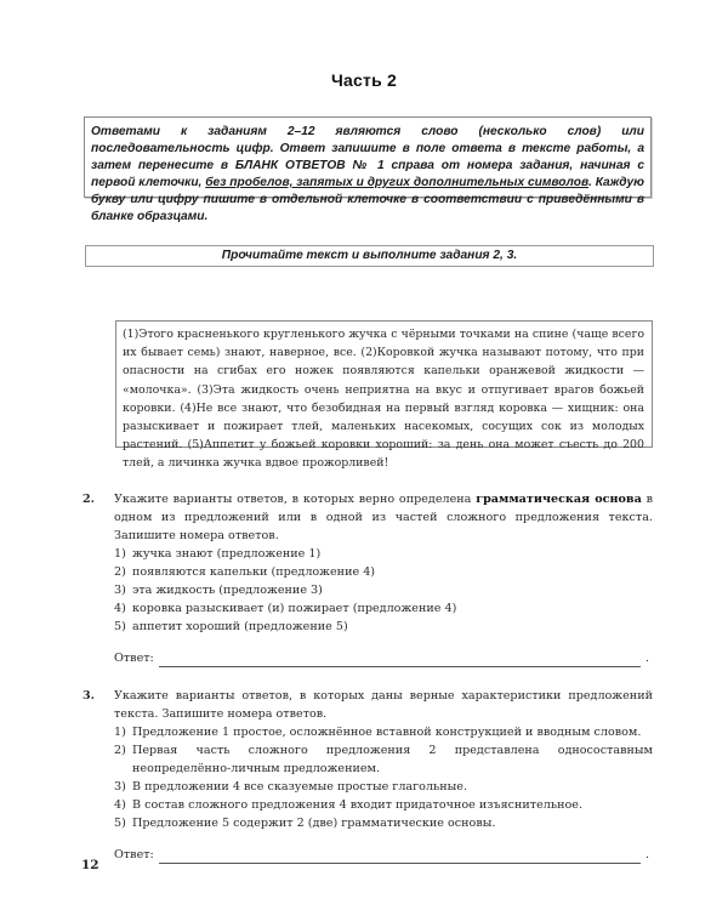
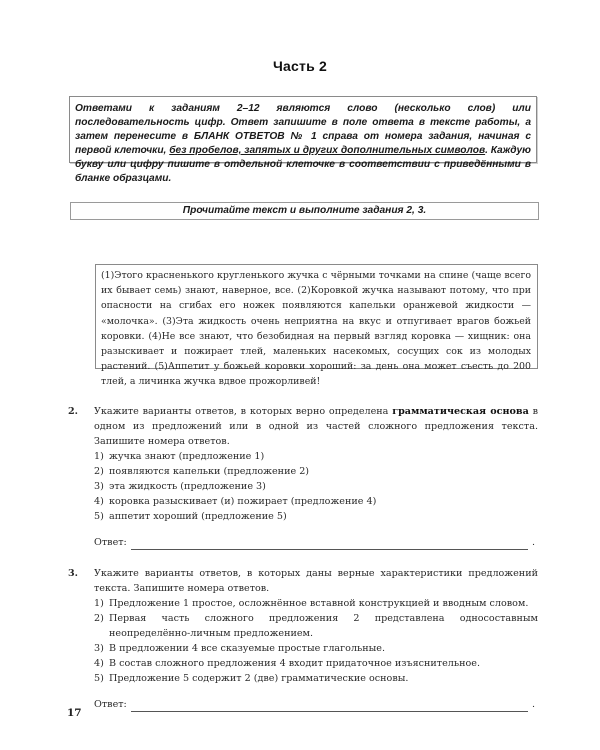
  Часть 2
  Ответами к заданиям 2–12 являются слово (несколько слов) или последовательность цифр. Ответ запишите в поле ответа в тексте работы, а затем перенесите в БЛАНК ОТВЕТОВ № 1 справа от номера задания, начиная с первой клеточки, без пробелов, запятых и других дополнительных символов. Каждую букву или цифру пишите в отдельной клеточке в соответствии с приведёнными в бланке образцами.
  Прочитайте текст и выполните задания 2, 3.
  (1)Этого красненького кругленького жучка с чёрными точками на спине (чаще всего их бывает семь) знают, наверное, все. (2)Коровкой жучка называют потому, что при опасности на сгибах его ножек появляются капельки оранжевой жидкости — «молочка». (3)Эта жидкость очень неприятна на вкус и отпугивает врагов божьей коровки. (4)Не все знают, что безобидная на первый взгляд коровка — хищник: она разыскивает и пожирает тлей, маленьких насекомых, сосущих сок из молодых растений. (5)Аппетит у божьей коровки хороший: за день она может съесть до 200 тлей, а личинка жучка вдвое прожорливей!
  2.
  Укажите варианты ответов, в которых верно определена грамматическая основа в одном из предложений или в одной из частей сложного предложения текста. Запишите номера ответов.
  1)
  жучка знают (предложение 1)
  2)
- появляются капельки (предложение 4)
+ появляются капельки (предложение 2)
  3)
  эта жидкость (предложение 3)
  4)
  коровка разыскивает (и) пожирает (предложение 4)
  5)
  аппетит хороший (предложение 5)
  Ответ:
  .
  3.
  Укажите варианты ответов, в которых даны верные характеристики предложений текста. Запишите номера ответов.
  1)
  Предложение 1 простое, осложнённое вставной конструкцией и вводным словом.
  2)
  Первая часть сложного предложения 2 представлена односоставным неопределённо-личным предложением.
  3)
  В предложении 4 все сказуемые простые глагольные.
  4)
  В состав сложного предложения 4 входит придаточное изъяснительное.
  5)
  Предложение 5 содержит 2 (две) грамматические основы.
  Ответ:
  .
- 12
+ 17
